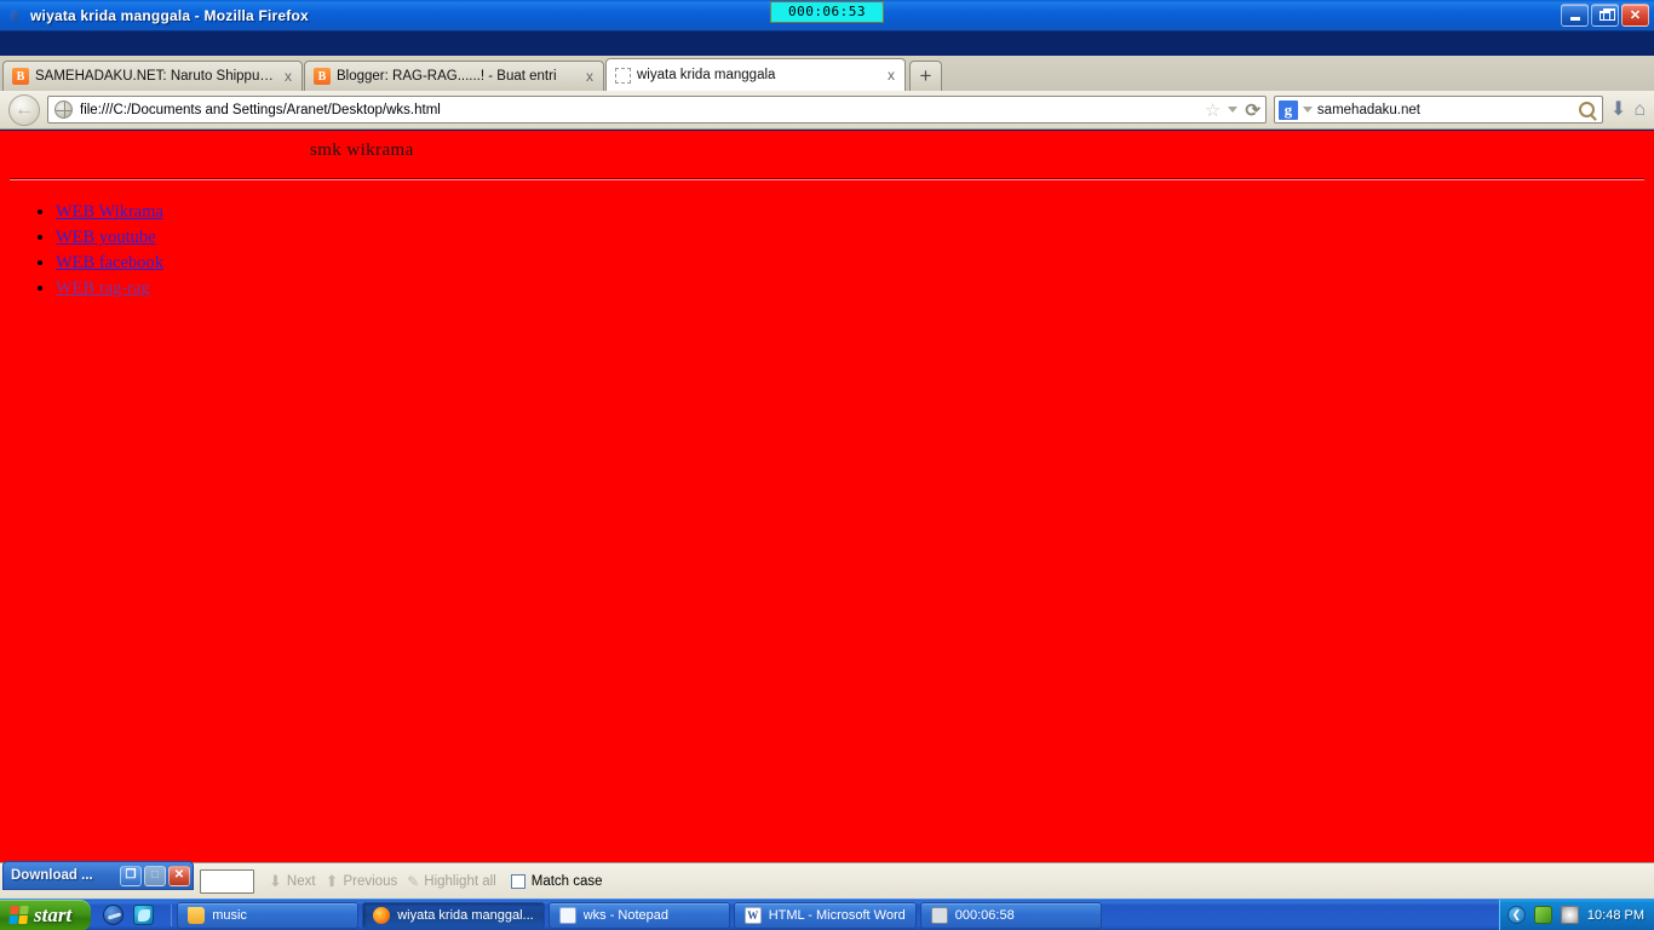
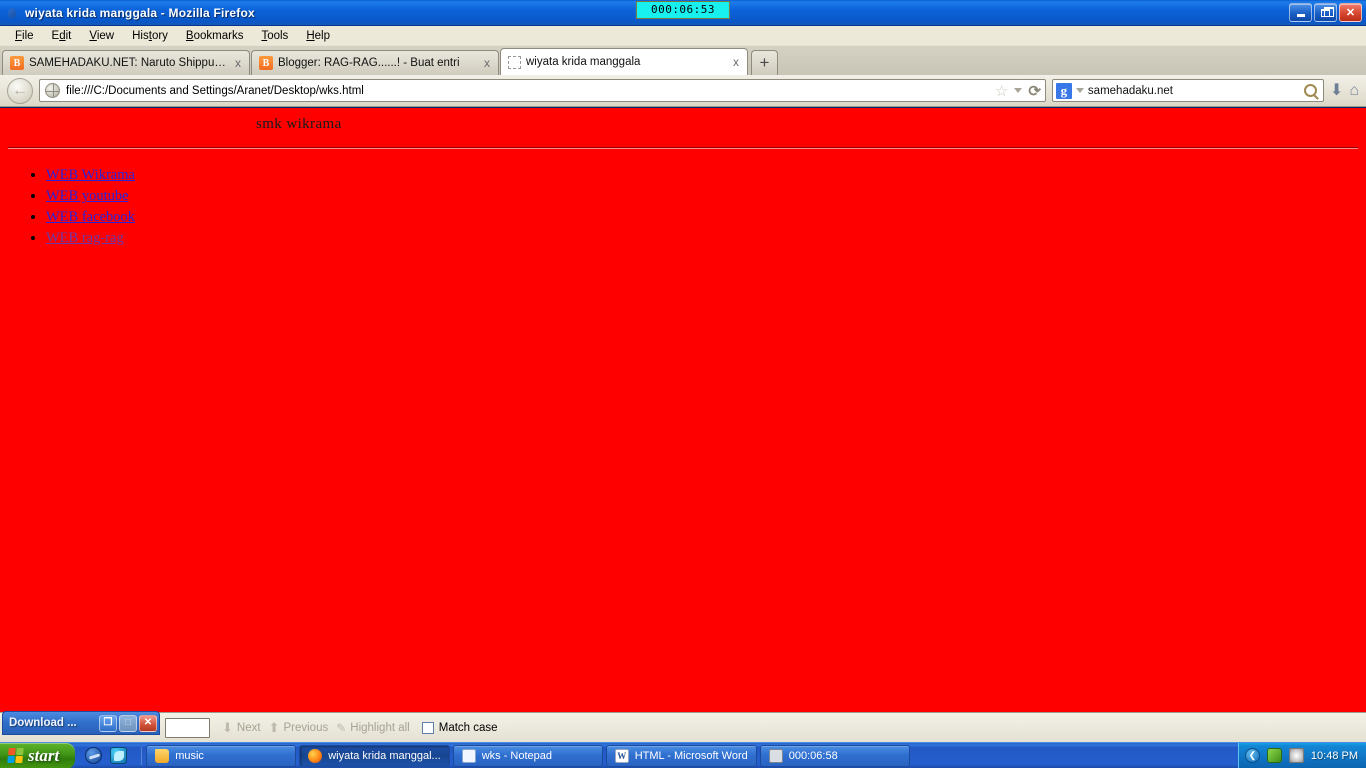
  wiyata krida manggala - Mozilla Firefox
  000:06:53
  ✕
+ File
+ Edit
+ View
+ History
+ Bookmarks
+ Tools
+ Help
  B
  SAMEHADAKU.NET: Naruto Shippude
  x
  B
  Blogger: RAG-RAG......! - Buat entri
  x
  wiyata krida manggala
  x
  +
  ←
  file:///C:/Documents and Settings/Aranet/Desktop/wks.html
  ☆
  ⟳
  g
  samehadaku.net
  ⬇
  ⌂
  smk wikrama
  WEB Wikrama
  WEB youtube
  WEB facebook
  WEB rag-rag
  ⬇
  Next
  ⬆
  Previous
  ✎
  Highlight all
  Match case
  Download ...
  ❐
  □
  ✕
  start
  music
  wiyata krida manggal...
  wks - Notepad
  W
  HTML - Microsoft Word
  000:06:58
  ❮
  10:48 PM
